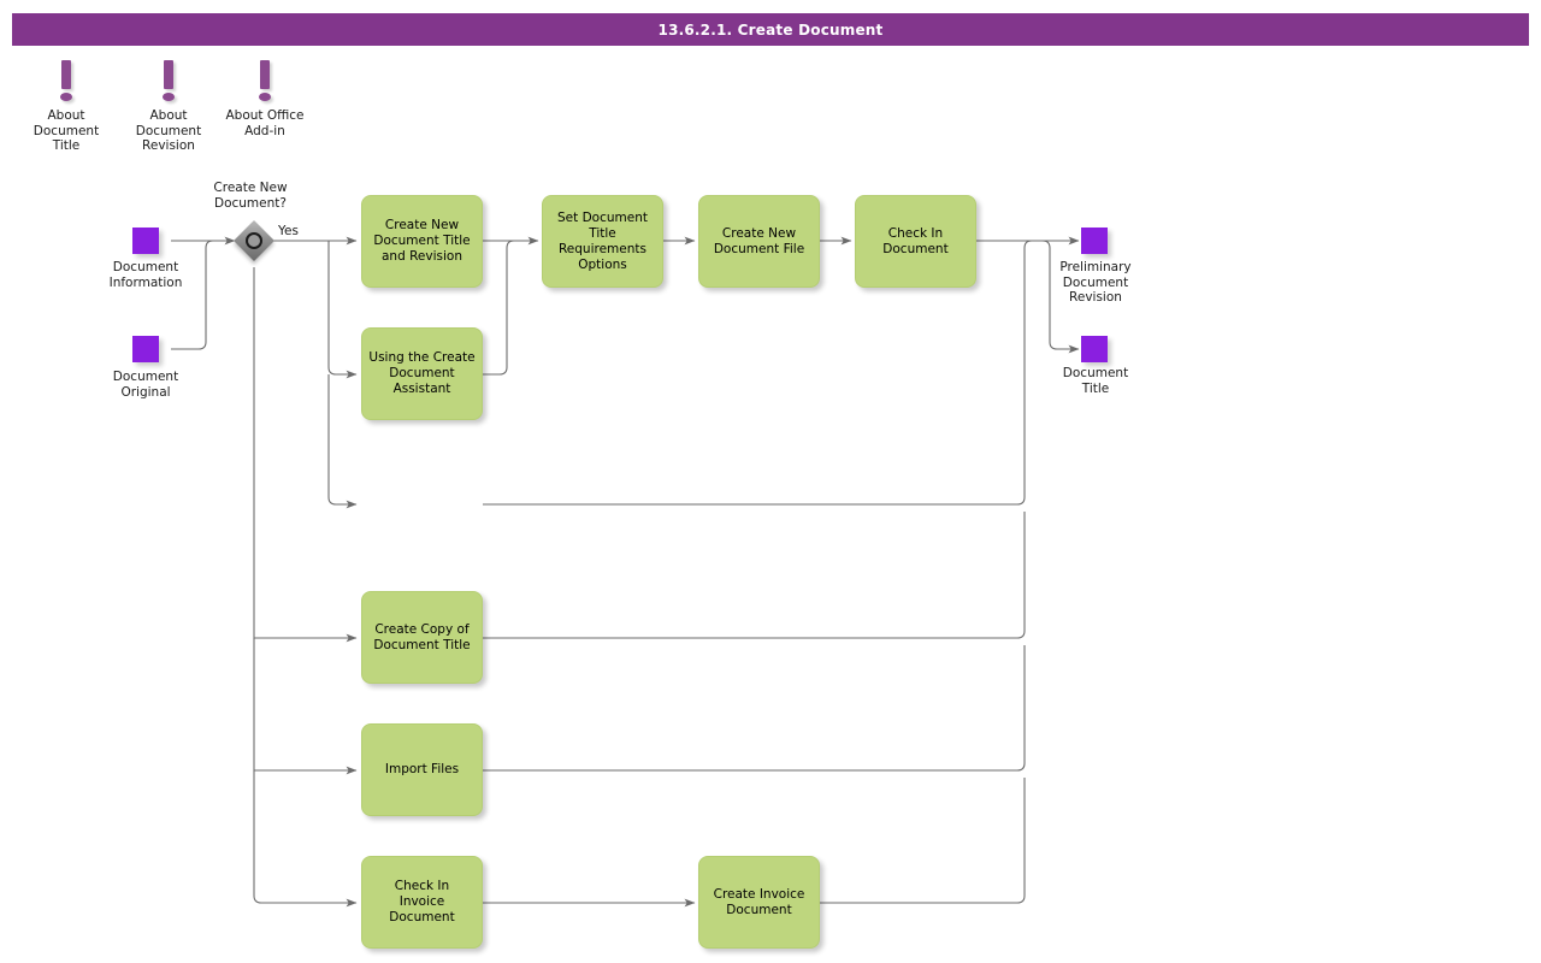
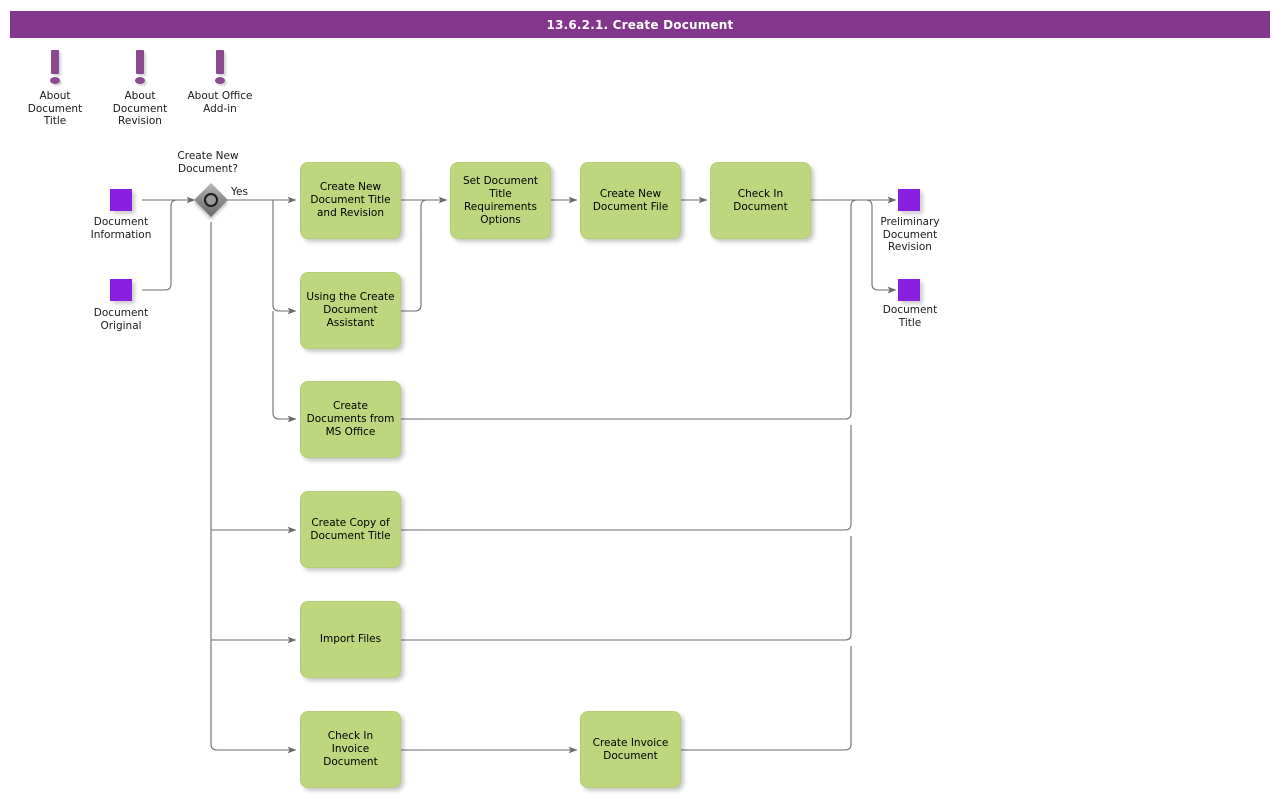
  13.6.2.1. Create Document
  About
  Document
  Title
  About
  Document
  Revision
  About Office
  Add-in
  Document
  Information
  Document
  Original
  Preliminary
  Document
  Revision
  Document
  Title
  Create New
  Document?
  Yes
  Create New
  Document Title
  and Revision
  Set Document
  Title
  Requirements
  Options
  Create New
  Document File
  Check In
  Document
  Using the Create
  Document
  Assistant
+ Create
+ Documents from
+ MS Office
  Create Copy of
  Document Title
  Import Files
  Check In
  Invoice
  Document
  Create Invoice
  Document
